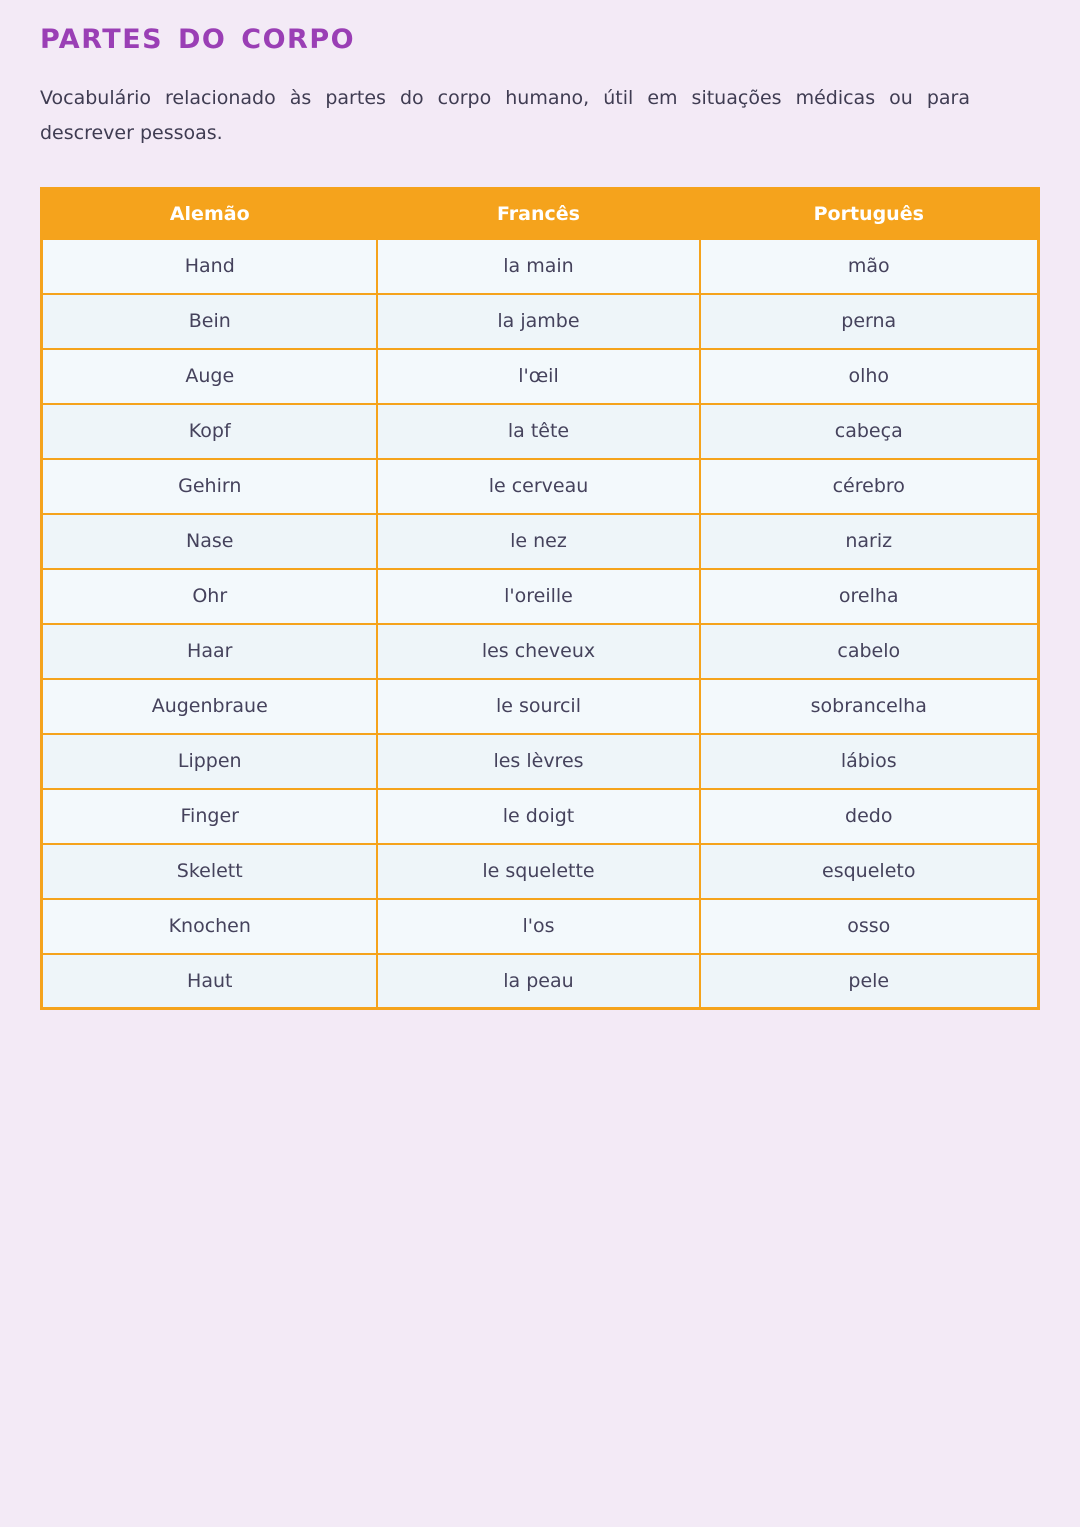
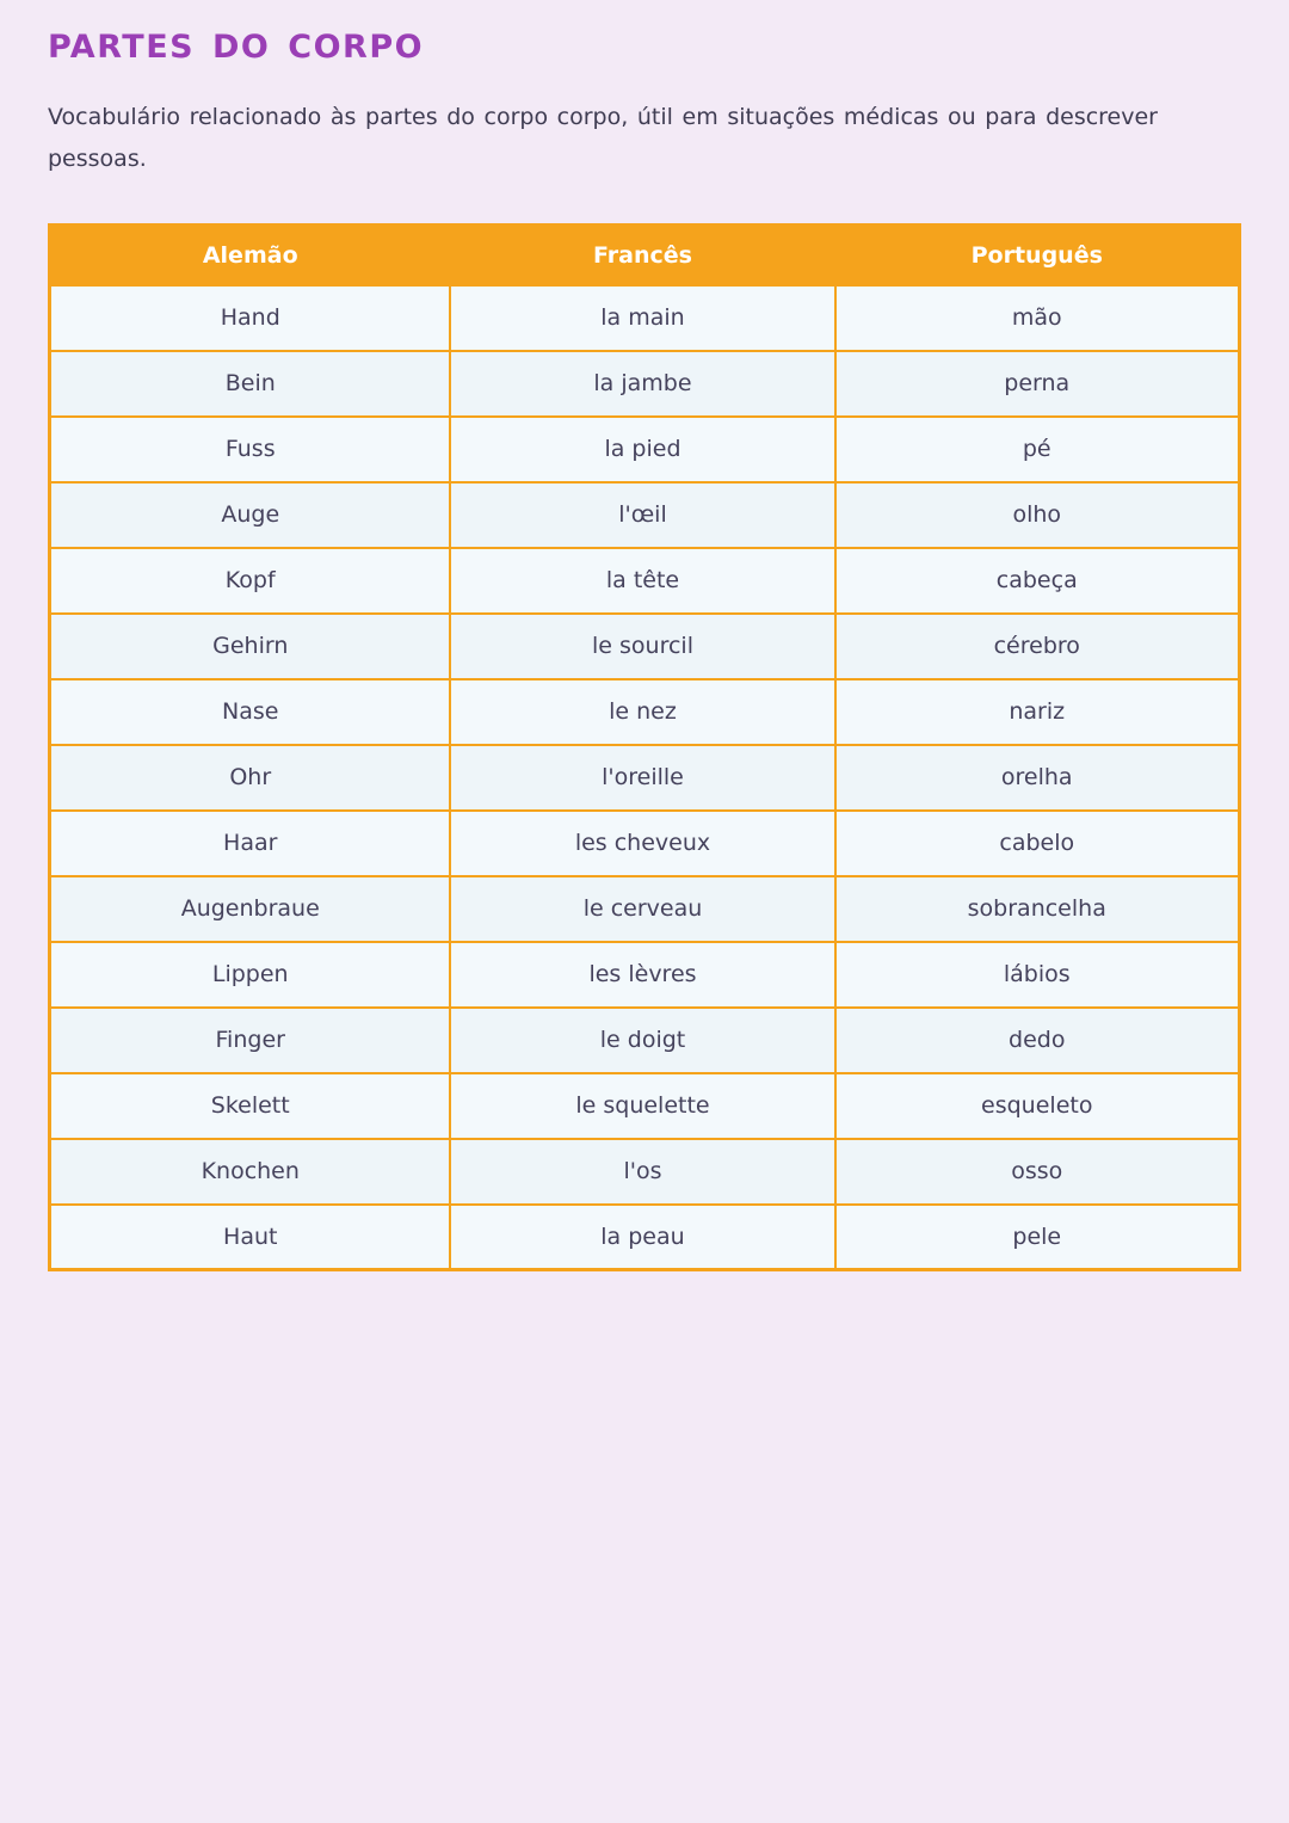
  PARTES DO CORPO
- Vocabulário relacionado às partes do corpo humano, útil em situações médicas ou para descrever pessoas.
+ Vocabulário relacionado às partes do corpo corpo, útil em situações médicas ou para descrever pessoas.
  Alemão	Francês	Português
  Hand	la main	mão
  Bein	la jambe	perna
+ Fuss	la pied	pé
  Auge	l'œil	olho
  Kopf	la tête	cabeça
- Gehirn	le cerveau	cérebro
+ Gehirn	le sourcil	cérebro
  Nase	le nez	nariz
  Ohr	l'oreille	orelha
  Haar	les cheveux	cabelo
- Augenbraue	le sourcil	sobrancelha
+ Augenbraue	le cerveau	sobrancelha
  Lippen	les lèvres	lábios
  Finger	le doigt	dedo
  Skelett	le squelette	esqueleto
  Knochen	l'os	osso
  Haut	la peau	pele
